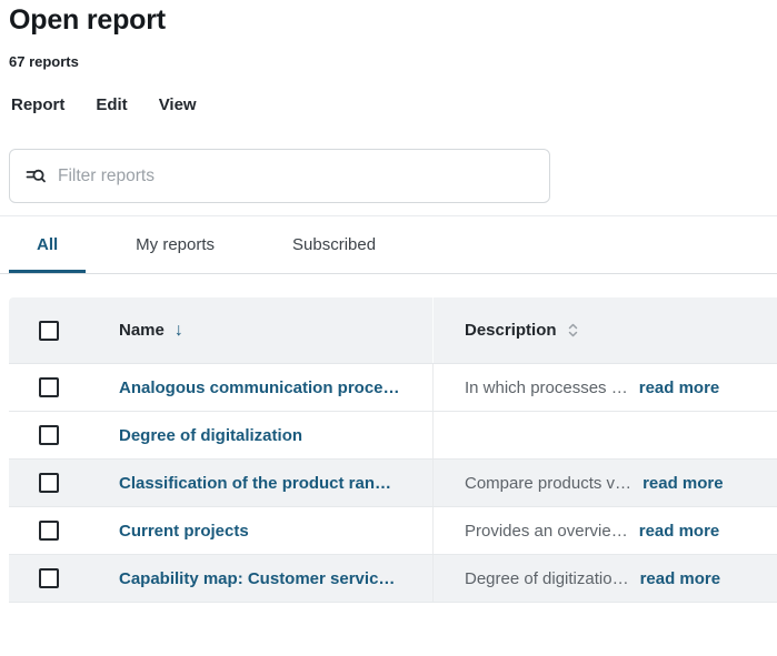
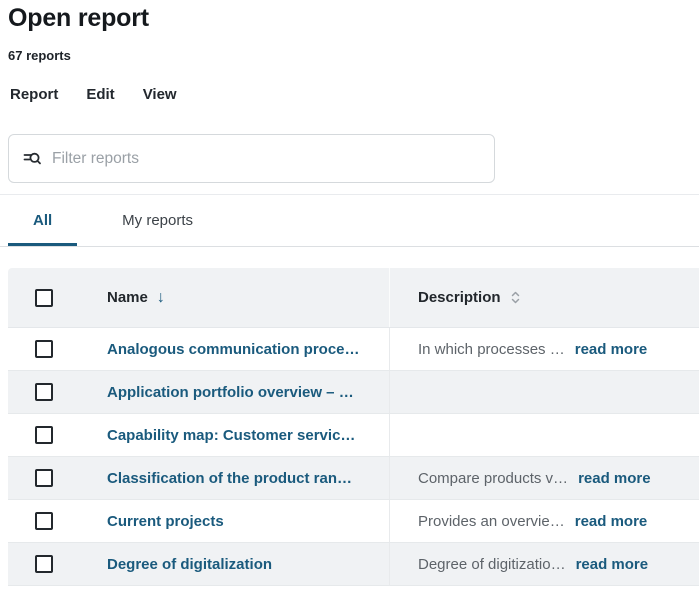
  Open report
  67 reports
  Report
  Edit
  View
  Filter reports
  All
  My reports
- Subscribed
  Name
  ↓
  Description
  Analogous communication proce…
  In which processes …
  read more
+ Application portfolio overview – …
- Degree of digitalization
+ Capability map: Customer servic…
  Classification of the product ran…
  Compare products v…
  read more
  Current projects
  Provides an overvie…
  read more
- Capability map: Customer servic…
+ Degree of digitalization
  Degree of digitizatio…
  read more
